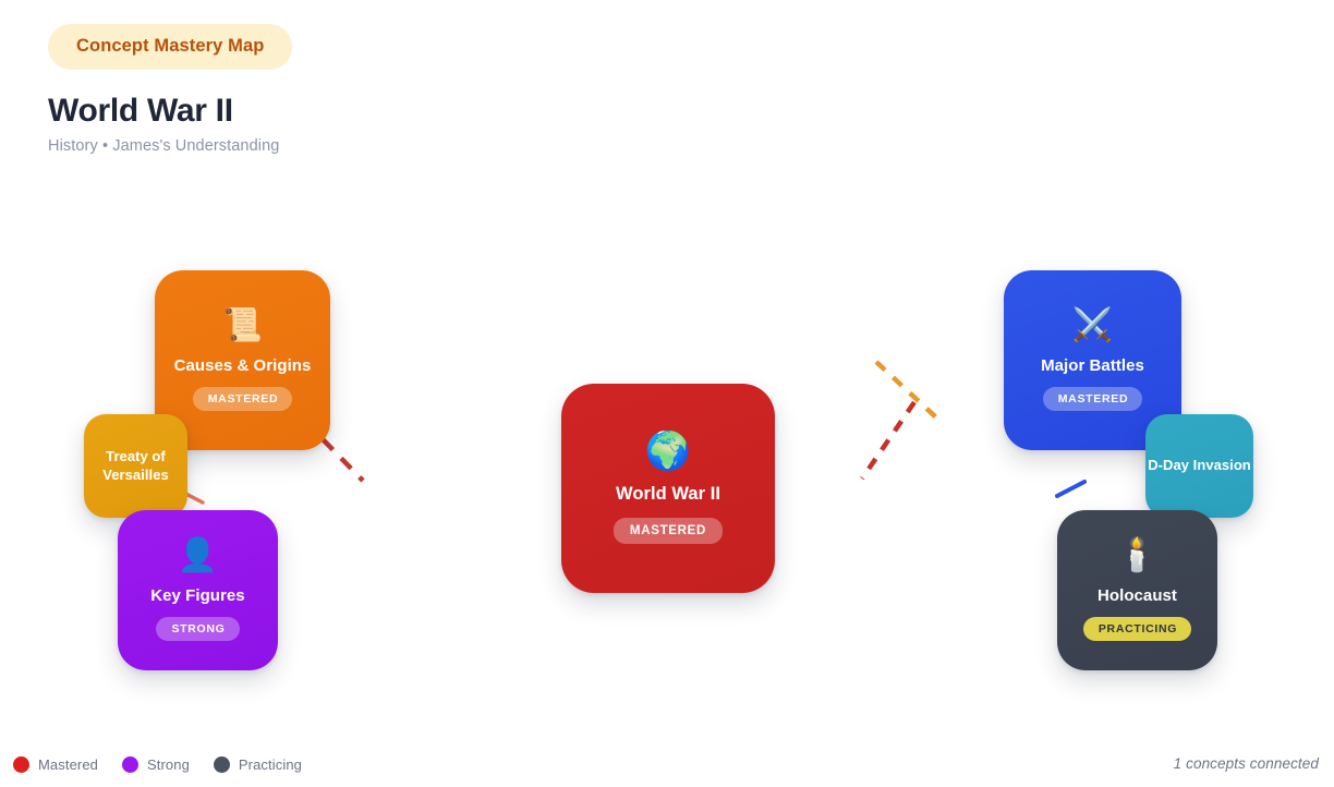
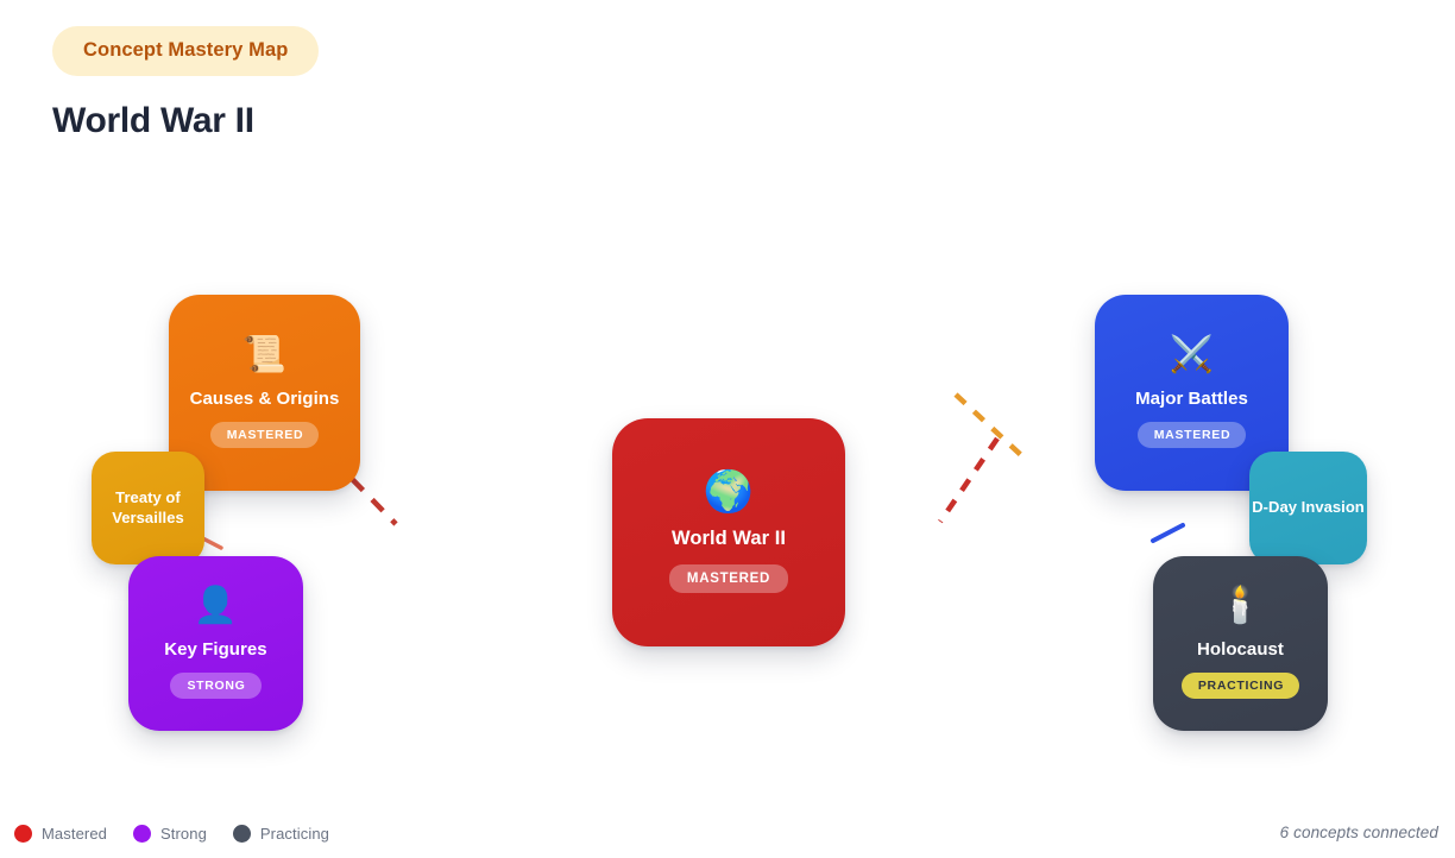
  Concept Mastery Map
  World War II
- History • James's Understanding
  📜
  Causes & Origins
  MASTERED
  Treaty of Versailles
  👤
  Key Figures
  STRONG
  🌍
  World War II
  MASTERED
  ⚔️
  Major Battles
  MASTERED
  D-Day Invasion
  🕯️
  Holocaust
  PRACTICING
  Mastered
  Strong
  Practicing
- 1 concepts connected
+ 6 concepts connected
